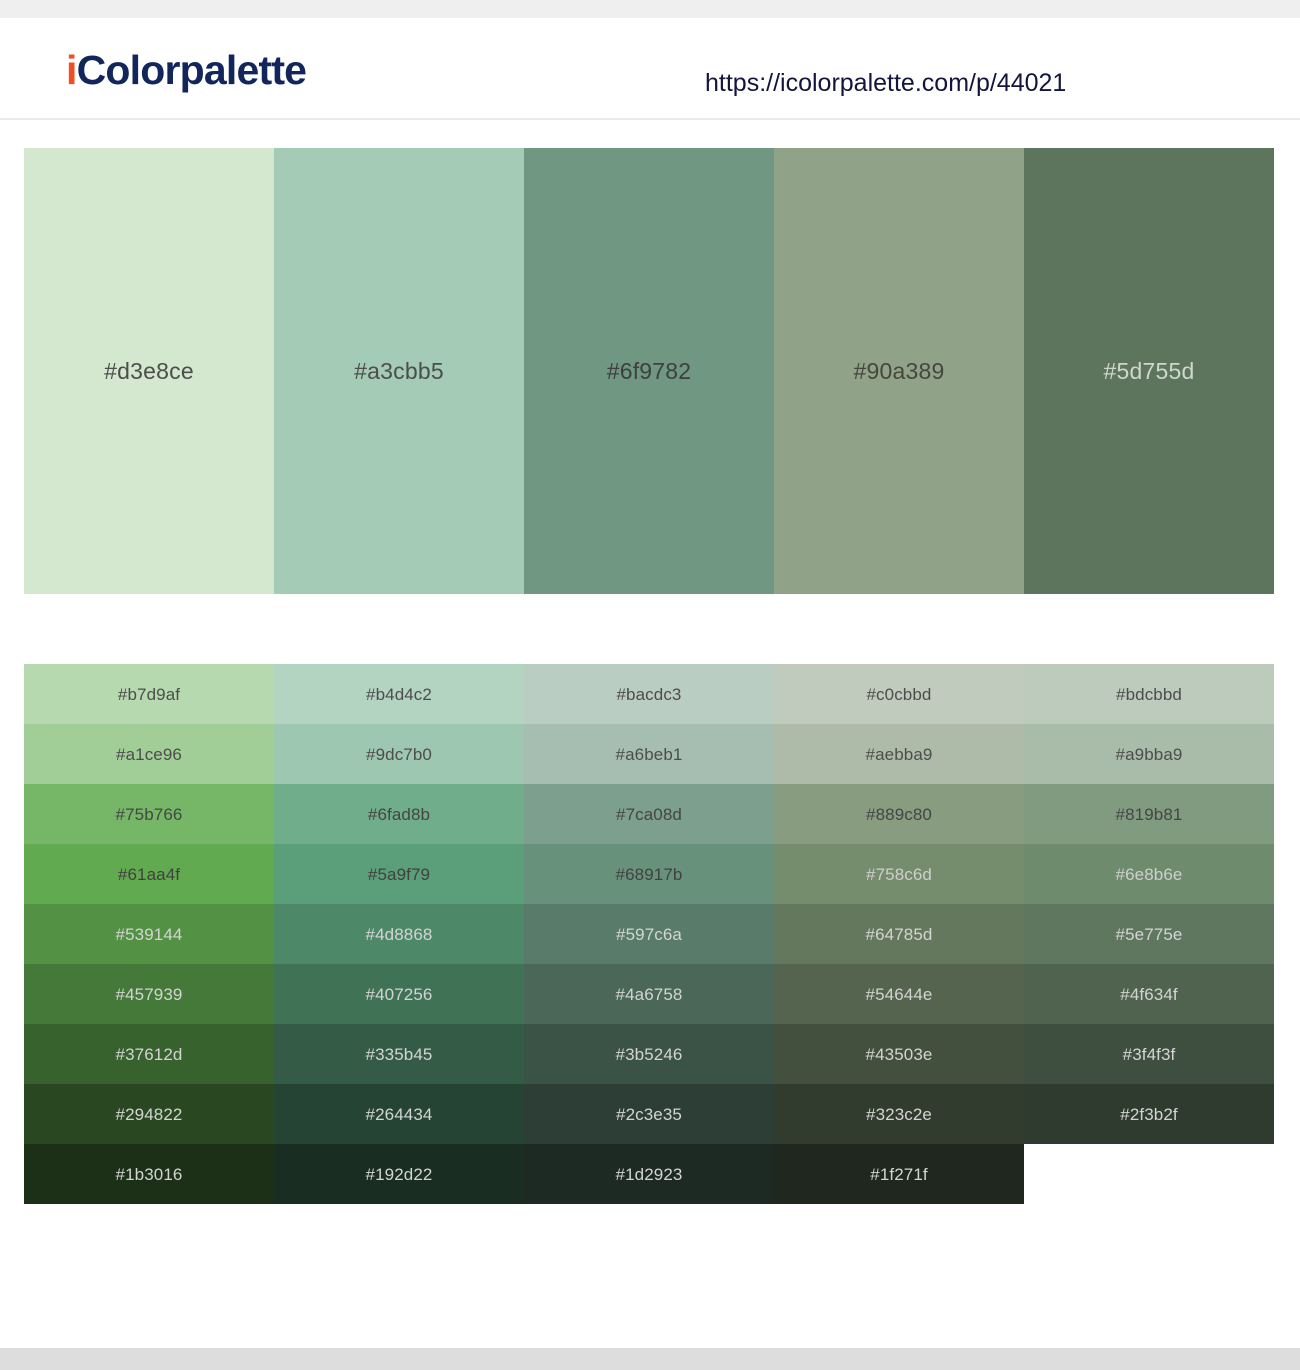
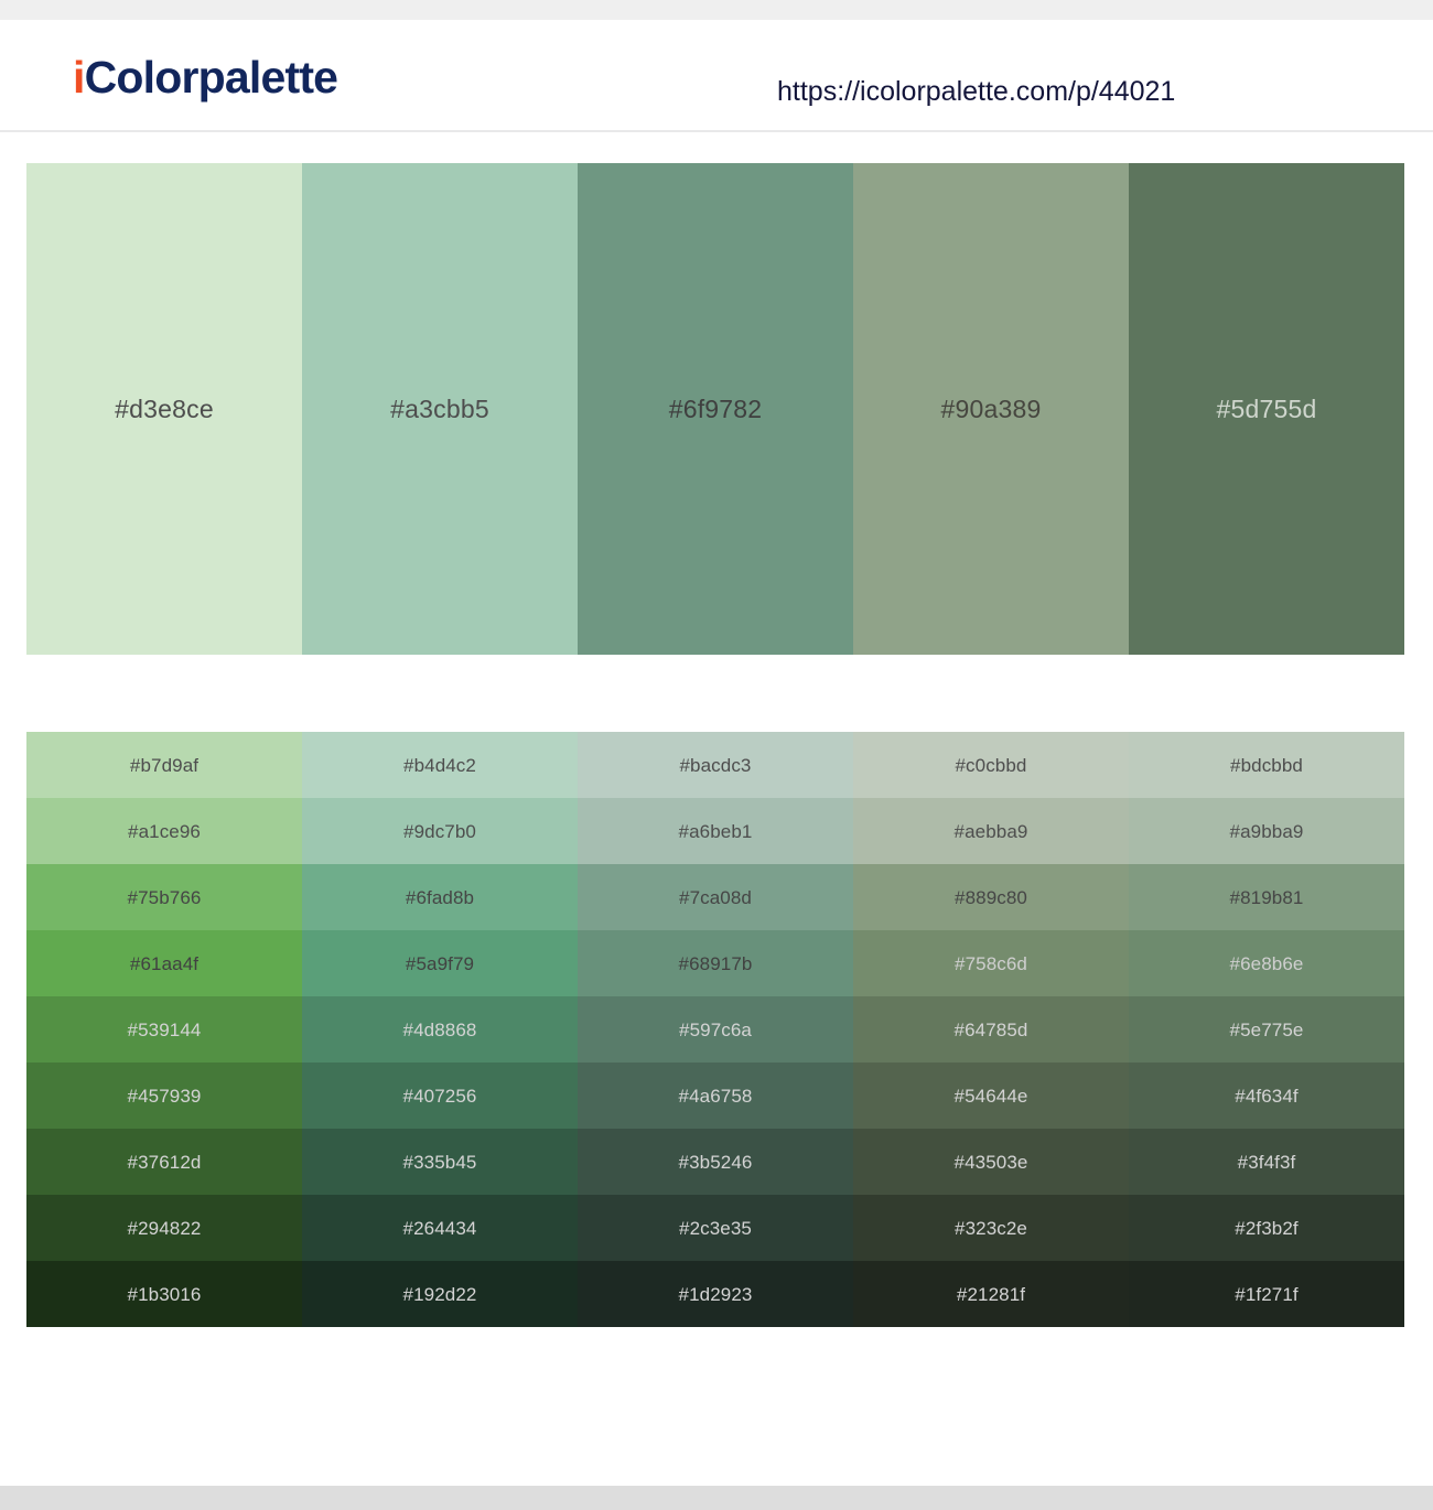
  iColorpalette
  https://icolorpalette.com/p/44021
  #d3e8ce
  #a3cbb5
  #6f9782
  #90a389
  #5d755d
  #b7d9af
  #b4d4c2
  #bacdc3
  #c0cbbd
  #bdcbbd
  #a1ce96
  #9dc7b0
  #a6beb1
  #aebba9
  #a9bba9
  #75b766
  #6fad8b
  #7ca08d
  #889c80
  #819b81
  #61aa4f
  #5a9f79
  #68917b
  #758c6d
  #6e8b6e
  #539144
  #4d8868
  #597c6a
  #64785d
  #5e775e
  #457939
  #407256
  #4a6758
  #54644e
  #4f634f
  #37612d
  #335b45
  #3b5246
  #43503e
  #3f4f3f
  #294822
  #264434
  #2c3e35
  #323c2e
  #2f3b2f
  #1b3016
  #192d22
  #1d2923
+ #21281f
  #1f271f
